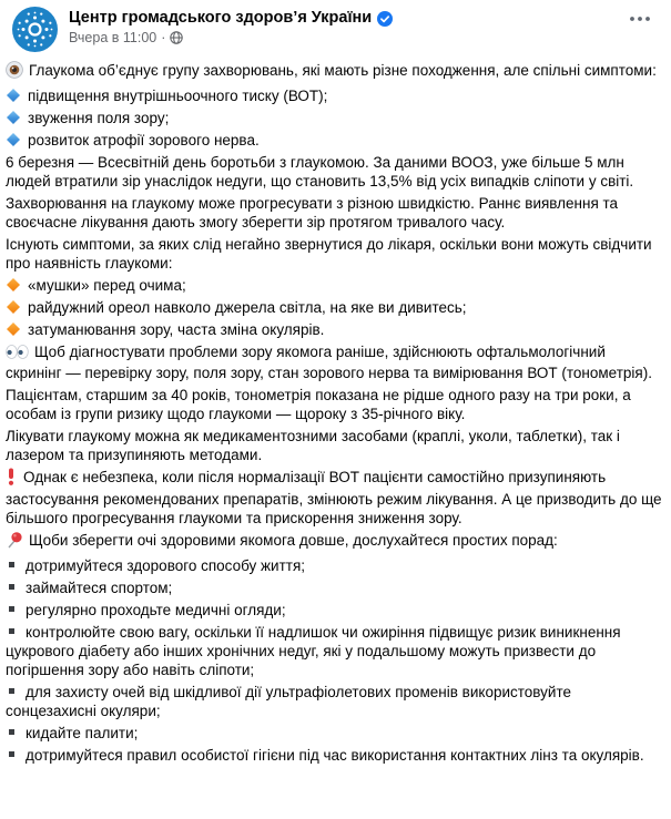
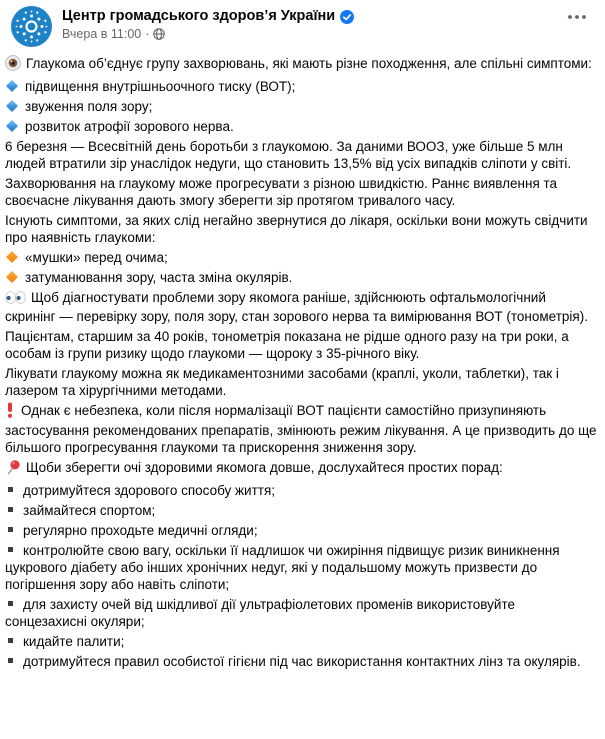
  Центр громадського здоров’я України
  Вчера в 11:00
  ·
  Глаукома об’єднує групу захворювань, які мають різне походження, але спільні симптоми:
  підвищення внутрішньоочного тиску (ВОТ);
  звуження поля зору;
  розвиток атрофії зорового нерва.
  6 березня — Всесвітній день боротьби з глаукомою. За даними ВООЗ, уже більше 5 млн людей втратили зір унаслідок недуги, що становить 13,5% від усіх випадків сліпоти у світі.
  Захворювання на глаукому може прогресувати з різною швидкістю. Раннє виявлення та своєчасне лікування дають змогу зберегти зір протягом тривалого часу.
  Існують симптоми, за яких слід негайно звернутися до лікаря, оскільки вони можуть свідчити про наявність глаукоми:
  «мушки» перед очима;
- райдужний ореол навколо джерела світла, на яке ви дивитесь;
  затуманювання зору, часта зміна окулярів.
  Щоб діагностувати проблеми зору якомога раніше, здійснюють офтальмологічний скринінг — перевірку зору, поля зору, стан зорового нерва та вимірювання ВОТ (тонометрія).
  Пацієнтам, старшим за 40 років, тонометрія показана не рідше одного разу на три роки, а особам із групи ризику щодо глаукоми — щороку з 35-річного віку.
- Лікувати глаукому можна як медикаментозними засобами (краплі, уколи, таблетки), так і лазером та призупиняють методами.
+ Лікувати глаукому можна як медикаментозними засобами (краплі, уколи, таблетки), так і лазером та хірургічними методами.
  Однак є небезпека, коли після нормалізації ВОТ пацієнти самостійно призупиняють застосування рекомендованих препаратів, змінюють режим лікування. А це призводить до ще більшого прогресування глаукоми та прискорення зниження зору.
  Щоби зберегти очі здоровими якомога довше, дослухайтеся простих порад:
  дотримуйтеся здорового способу життя;
  займайтеся спортом;
  регулярно проходьте медичні огляди;
  контролюйте свою вагу, оскільки її надлишок чи ожиріння підвищує ризик виникнення цукрового діабету або інших хронічних недуг, які у подальшому можуть призвести до погіршення зору або навіть сліпоти;
  для захисту очей від шкідливої дії ультрафіолетових променів використовуйте сонцезахисні окуляри;
  кидайте палити;
  дотримуйтеся правил особистої гігієни під час використання контактних лінз та окулярів.
